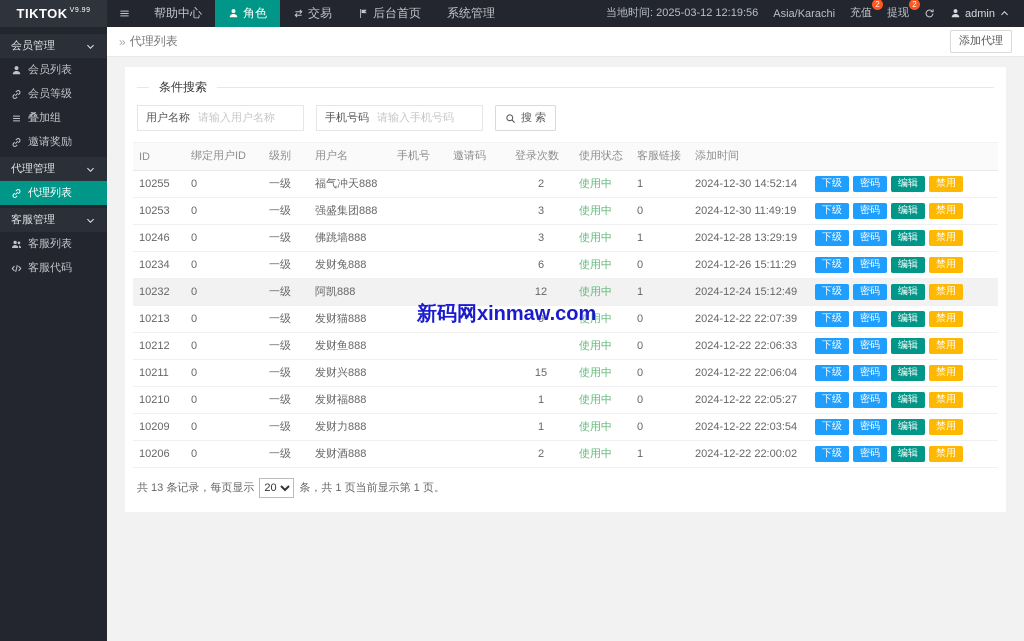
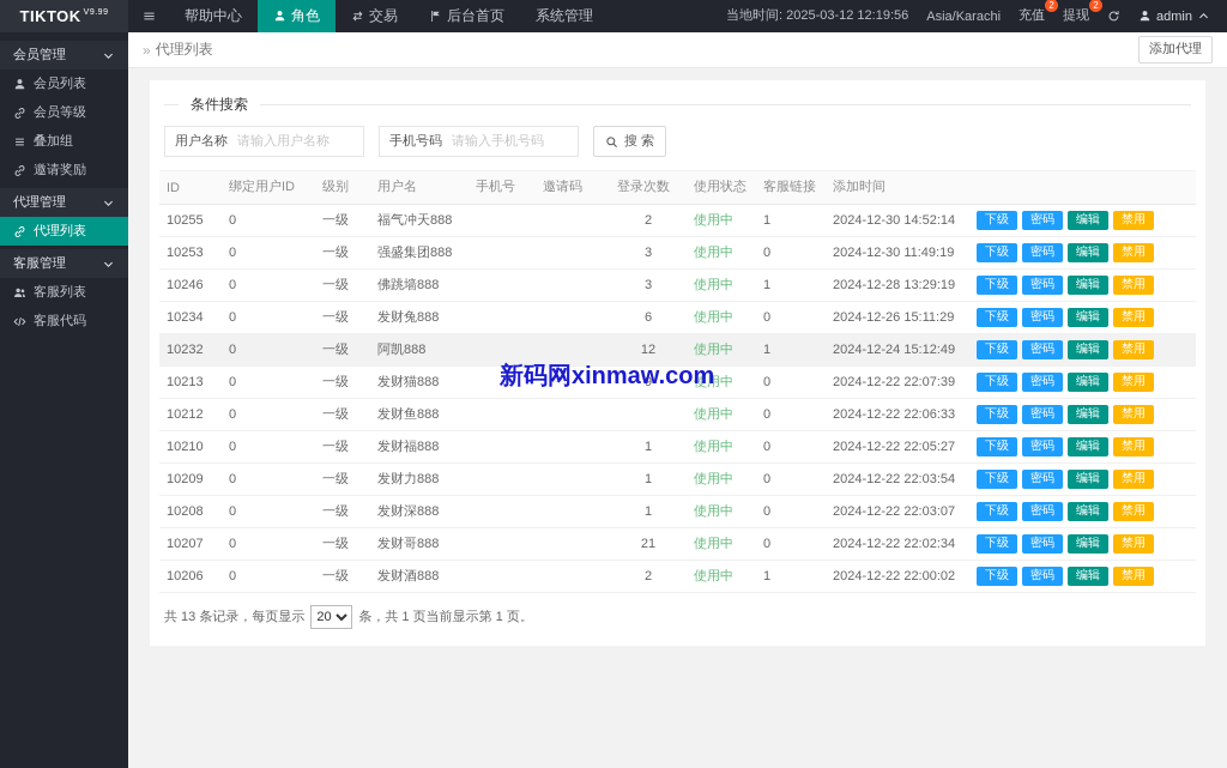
  TIKTOK
  帮助中心
  角色
  交易
  后台首页
  系统管理
  当地时间: 2025-03-12 12:19:56
  Asia/Karachi
  充值
  2
  提现
  2
  admin
  会员管理
  会员列表
  会员等级
  叠加组
  邀请奖励
  代理管理
  代理列表
  客服管理
  客服列表
  客服代码
  »
  代理列表
  添加代理
  条件搜索
  用户名称
  请输入用户名称
  手机号码
  请输入手机号码
  搜 索
  ID	绑定用户ID	级别	用户名	手机号	邀请码	登录次数	使用状态	客服链接	添加时间
  10255	0	一级	福气冲天888			2	使用中	1	2024-12-30 14:52:14	下级 密码 编辑 禁用
  10253	0	一级	强盛集团888			3	使用中	0	2024-12-30 11:49:19	下级 密码 编辑 禁用
  10246	0	一级	佛跳墙888			3	使用中	1	2024-12-28 13:29:19	下级 密码 编辑 禁用
  10234	0	一级	发财兔888			6	使用中	0	2024-12-26 15:11:29	下级 密码 编辑 禁用
  10232	0	一级	阿凯888			12	使用中	1	2024-12-24 15:12:49	下级 密码 编辑 禁用
  10213	0	一级	发财猫888			9	使用中	0	2024-12-22 22:07:39	下级 密码 编辑 禁用
  10212	0	一级	发财鱼888				使用中	0	2024-12-22 22:06:33	下级 密码 编辑 禁用
- 10211	0	一级	发财兴888			15	使用中	0	2024-12-22 22:06:04	下级 密码 编辑 禁用
  10210	0	一级	发财福888			1	使用中	0	2024-12-22 22:05:27	下级 密码 编辑 禁用
  10209	0	一级	发财力888			1	使用中	0	2024-12-22 22:03:54	下级 密码 编辑 禁用
+ 10208	0	一级	发财深888			1	使用中	0	2024-12-22 22:03:07	下级 密码 编辑 禁用
+ 10207	0	一级	发财哥888			21	使用中	0	2024-12-22 22:02:34	下级 密码 编辑 禁用
  10206	0	一级	发财酒888			2	使用中	1	2024-12-22 22:00:02	下级 密码 编辑 禁用
  共 13 条记录，每页显示
  20
  条，共 1 页当前显示第 1 页。
  新码网xinmaw.com
